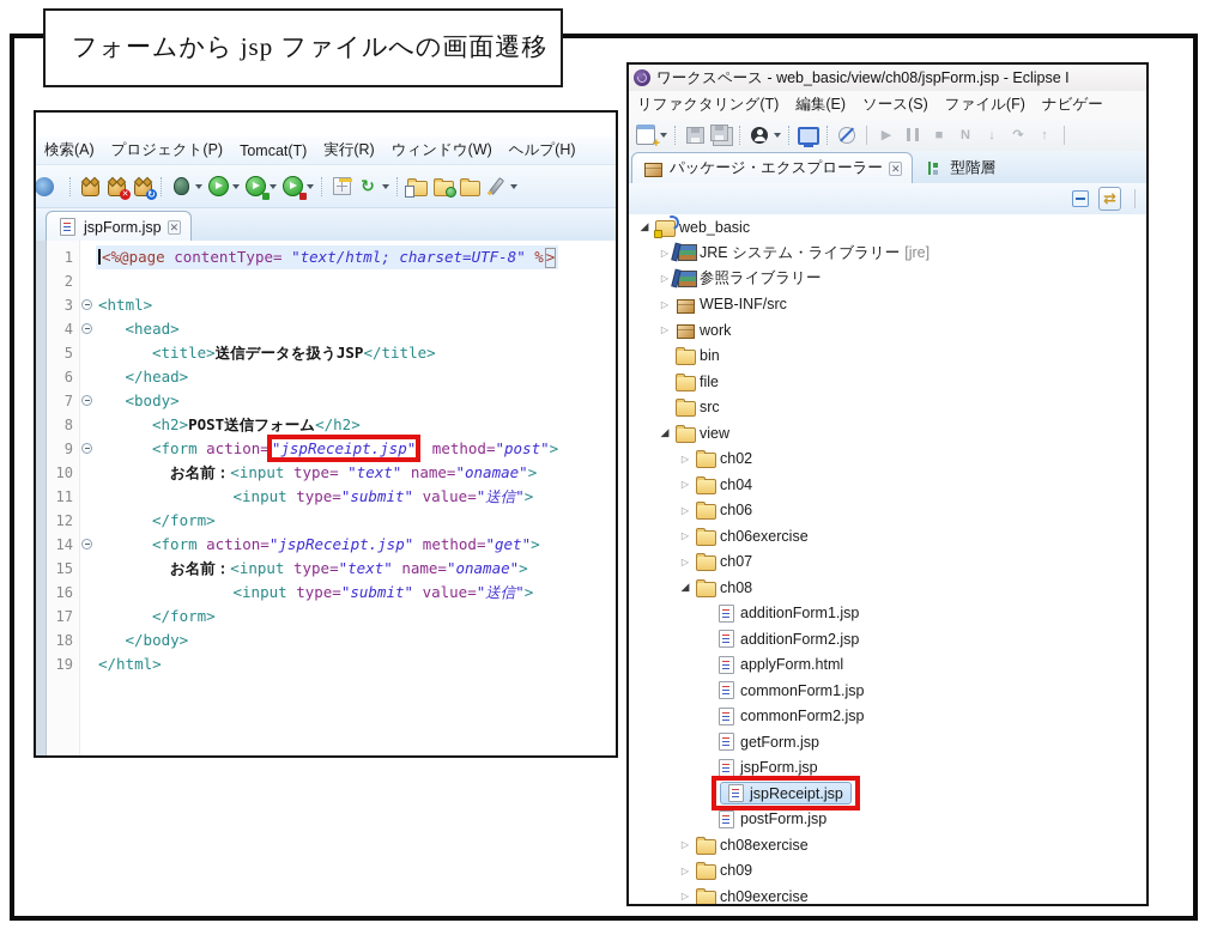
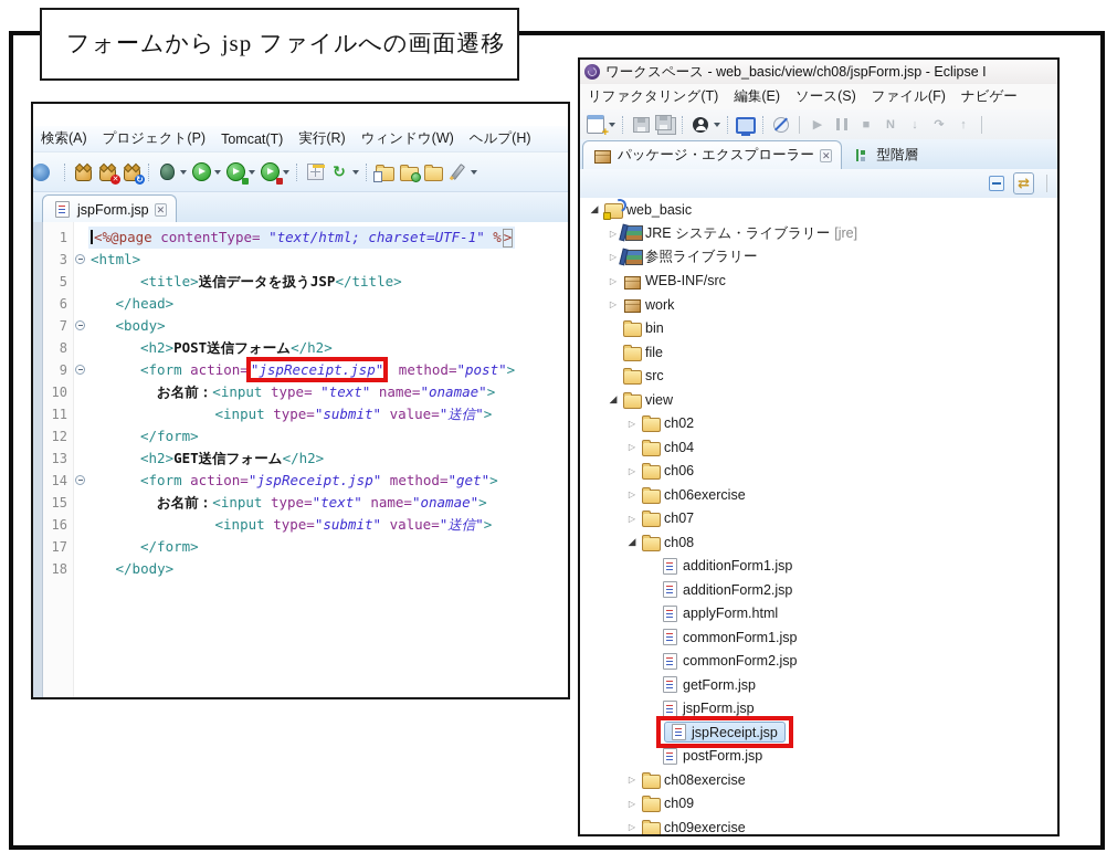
  フォームから jsp ファイルへの画面遷移
  検索(A)
  プロジェクト(P)
  Tomcat(T)
  実行(R)
  ウィンドウ(W)
  ヘルプ(H)
  ↻
  ↻
  jspForm.jsp
  ✕
  1
- <%@page contentType= "text/html; charset=UTF-8" % >
+ <%@page contentType= "text/html; charset=UTF-1" % >
- 2
  3
  <html>
- 4
- <head>
  5
  <title>送信データを扱うJSP</title>
  6
  </head>
  7
  <body>
  8
  <h2>POST送信フォーム</h2>
  9
  <form action= "jspReceipt.jsp" method="post">
  10
  お名前：<input type= "text" name="onamae">
  11
  <input type="submit" value="送信">
  12
  </form>
+ 13
+ <h2>GET送信フォーム</h2>
  14
  <form action="jspReceipt.jsp" method="get">
  15
  お名前：<input type="text" name="onamae">
  16
  <input type="submit" value="送信">
  17
  </form>
  18
  </body>
- 19
- </html>
  ワークスペース - web_basic/view/ch08/jspForm.jsp - Eclipse I
  リファクタリング(T)
  編集(E)
  ソース(S)
  ファイル(F)
  ナビゲー
  ▶
  ■
  N
  ↓
  ↷
  ↑
  パッケージ・エクスプローラー
  ✕
  型階層
  ⇄
  ◢
  web_basic
  ▷
  JRE システム・ライブラリー
  [jre]
  ▷
  参照ライブラリー
  ▷
  WEB-INF/src
  ▷
  work
  bin
  file
  src
  ◢
  view
  ▷
  ch02
  ▷
  ch04
  ▷
  ch06
  ▷
  ch06exercise
  ▷
  ch07
  ◢
  ch08
  additionForm1.jsp
  additionForm2.jsp
  applyForm.html
  commonForm1.jsp
  commonForm2.jsp
  getForm.jsp
  jspForm.jsp
  jspReceipt.jsp
  postForm.jsp
  ▷
  ch08exercise
  ▷
  ch09
  ▷
  ch09exercise
